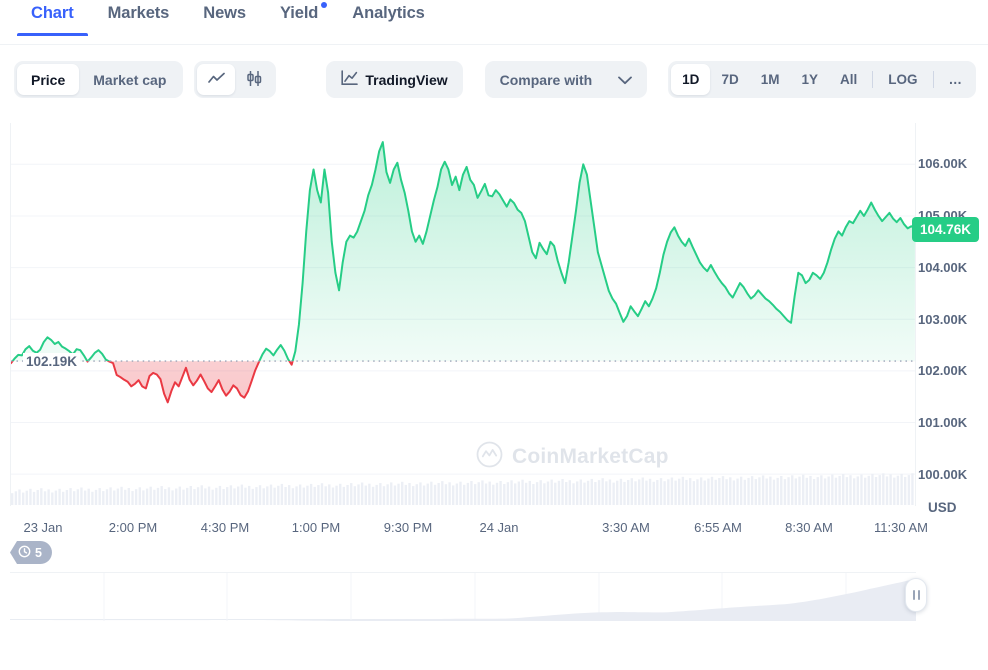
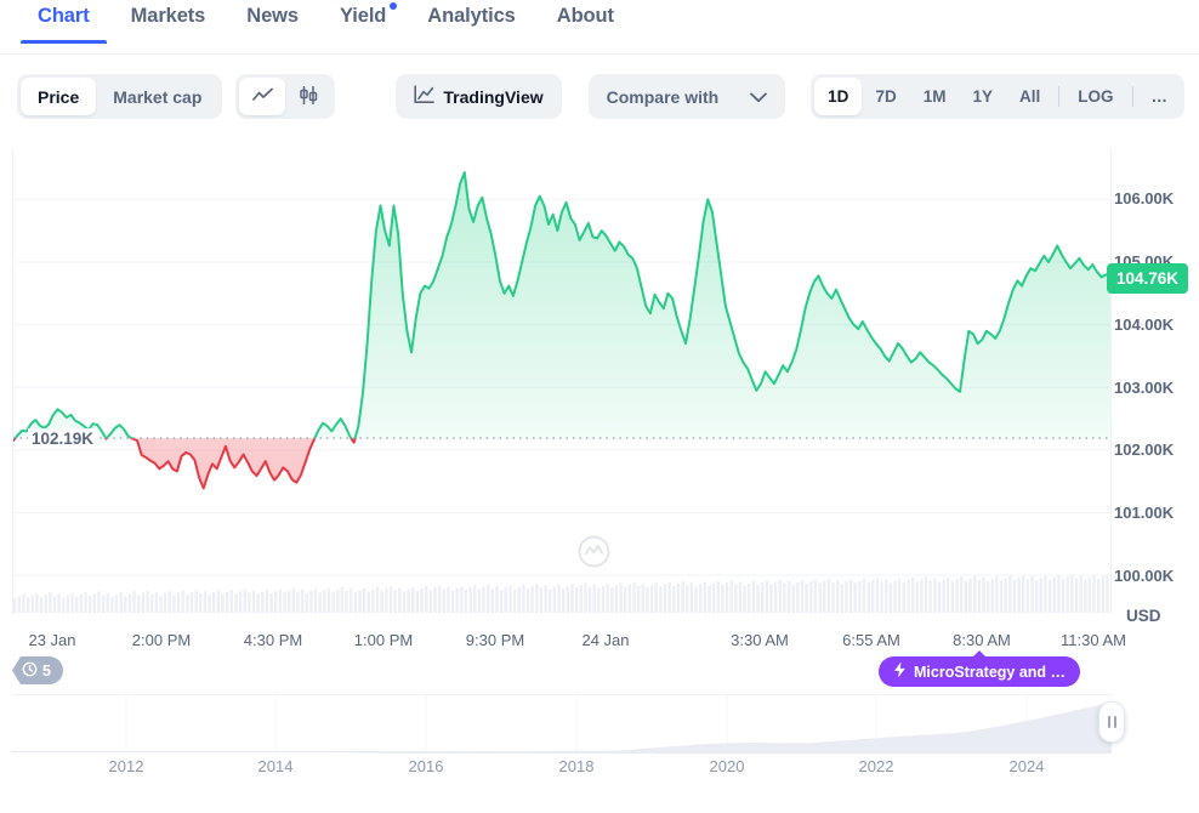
  Chart
  Markets
  News
  Yield
  Analytics
+ About
  Price
  Market cap
  TradingView
  Compare with
  1D
  7D
  1M
  1Y
  All
  LOG
  …
- CoinMarketCap
  102.19K
  106.00K
  105.00K
  104.00K
  103.00K
  102.00K
  101.00K
  100.00K
  104.76K
  USD
  23 Jan
  2:00 PM
  4:30 PM
  1:00 PM
  9:30 PM
  24 Jan
  3:30 AM
  6:55 AM
  8:30 AM
  11:30 AM
  5
+ MicroStrategy and …
+ 2012
+ 2014
+ 2016
+ 2018
+ 2020
+ 2022
+ 2024
